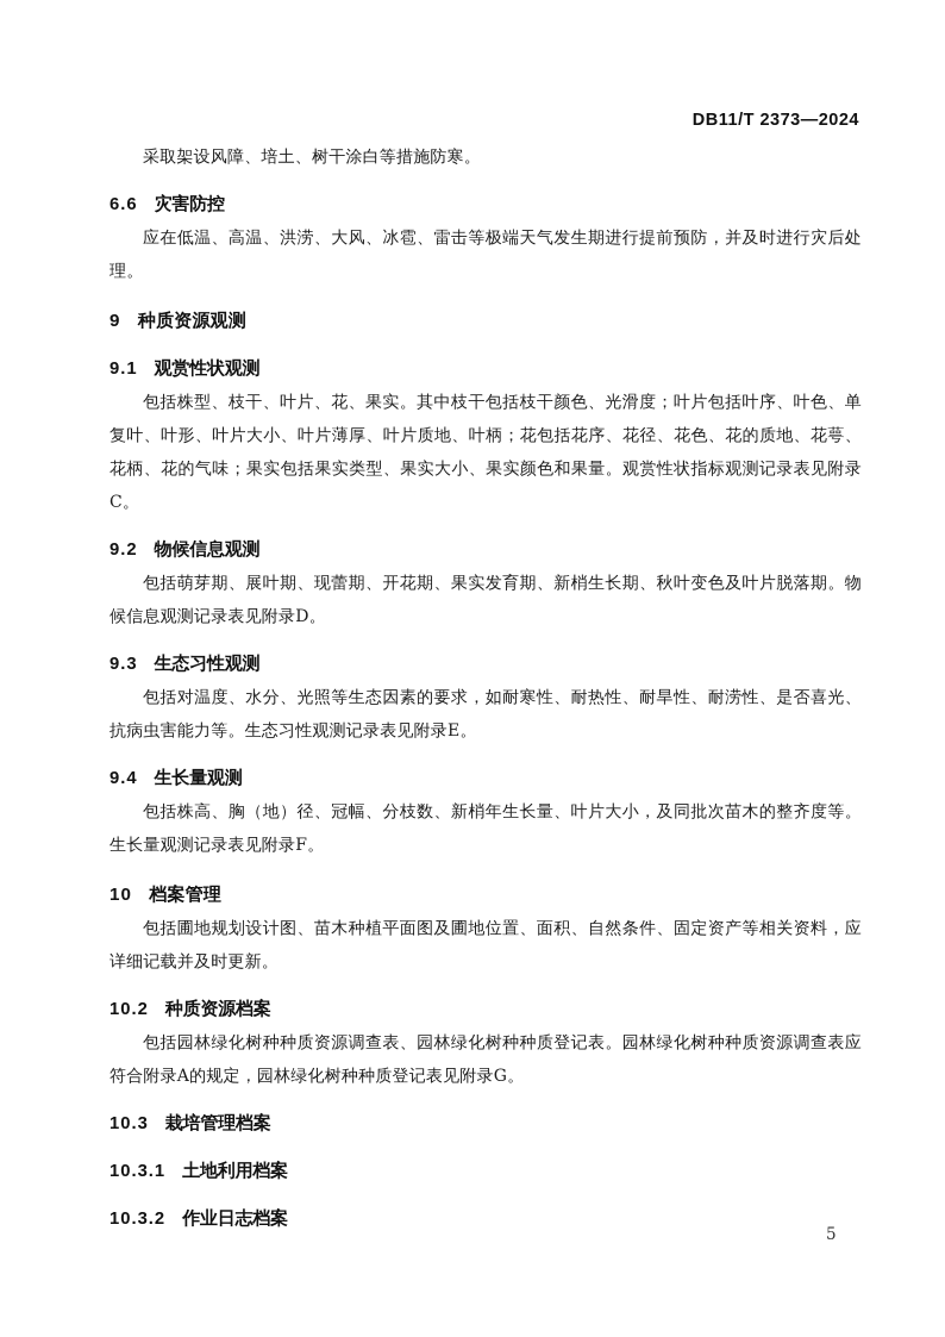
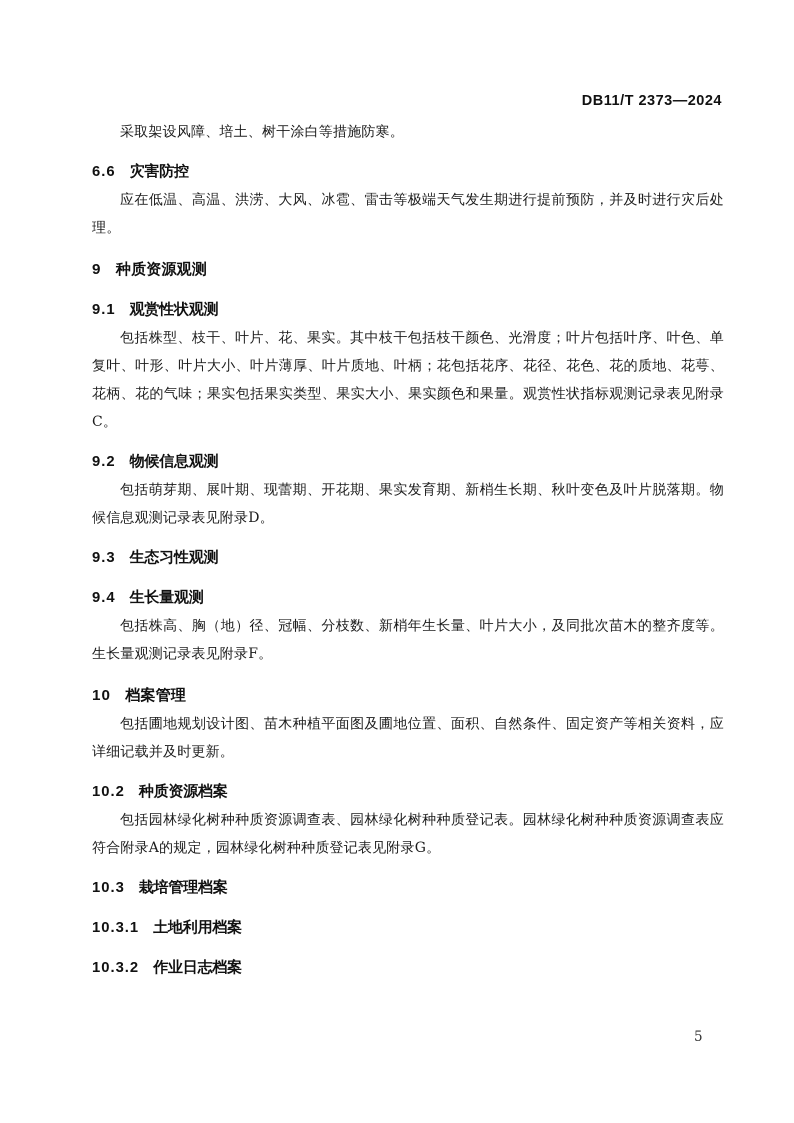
  DB11/T 2373—2024
  采取架设风障、培土、树干涂白等措施防寒。
  6.6 灾害防控
  应在低温、高温、洪涝、大风、冰雹、雷击等极端天气发生期进行提前预防，并及时进行灾后处理。
  9 种质资源观测
  9.1 观赏性状观测
  包括株型、枝干、叶片、花、果实。其中枝干包括枝干颜色、光滑度；叶片包括叶序、叶色、单复叶、叶形、叶片大小、叶片薄厚、叶片质地、叶柄；花包括花序、花径、花色、花的质地、花萼、花柄、花的气味；果实包括果实类型、果实大小、果实颜色和果量。观赏性状指标观测记录表见附录C。
  9.2 物候信息观测
  包括萌芽期、展叶期、现蕾期、开花期、果实发育期、新梢生长期、秋叶变色及叶片脱落期。物候信息观测记录表见附录D。
  9.3 生态习性观测
- 包括对温度、水分、光照等生态因素的要求，如耐寒性、耐热性、耐旱性、耐涝性、是否喜光、抗病虫害能力等。生态习性观测记录表见附录E。
  9.4 生长量观测
  包括株高、胸（地）径、冠幅、分枝数、新梢年生长量、叶片大小，及同批次苗木的整齐度等。生长量观测记录表见附录F。
  10 档案管理
  包括圃地规划设计图、苗木种植平面图及圃地位置、面积、自然条件、固定资产等相关资料，应详细记载并及时更新。
  10.2 种质资源档案
  包括园林绿化树种种质资源调查表、园林绿化树种种质登记表。园林绿化树种种质资源调查表应符合附录A的规定，园林绿化树种种质登记表见附录G。
  10.3 栽培管理档案
  10.3.1 土地利用档案
  10.3.2 作业日志档案
  5
